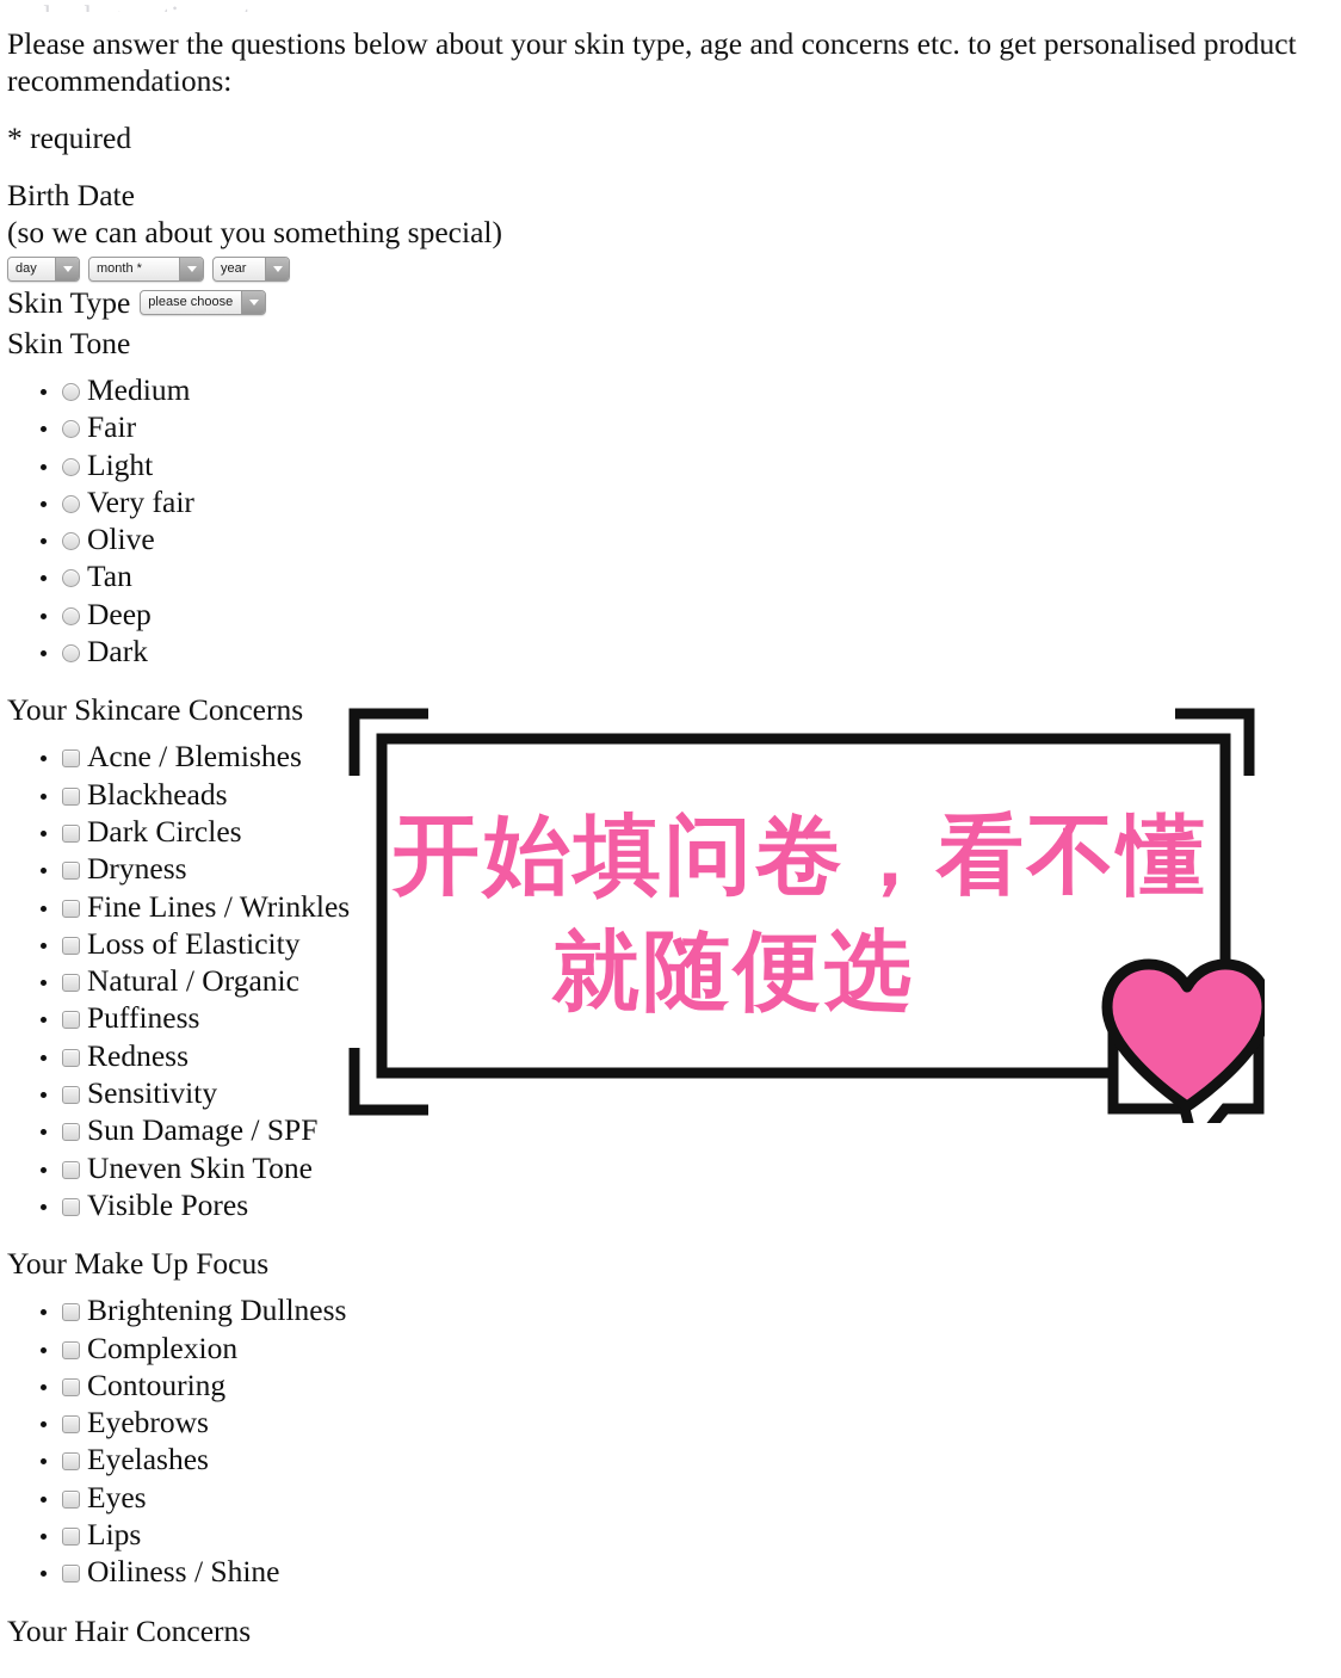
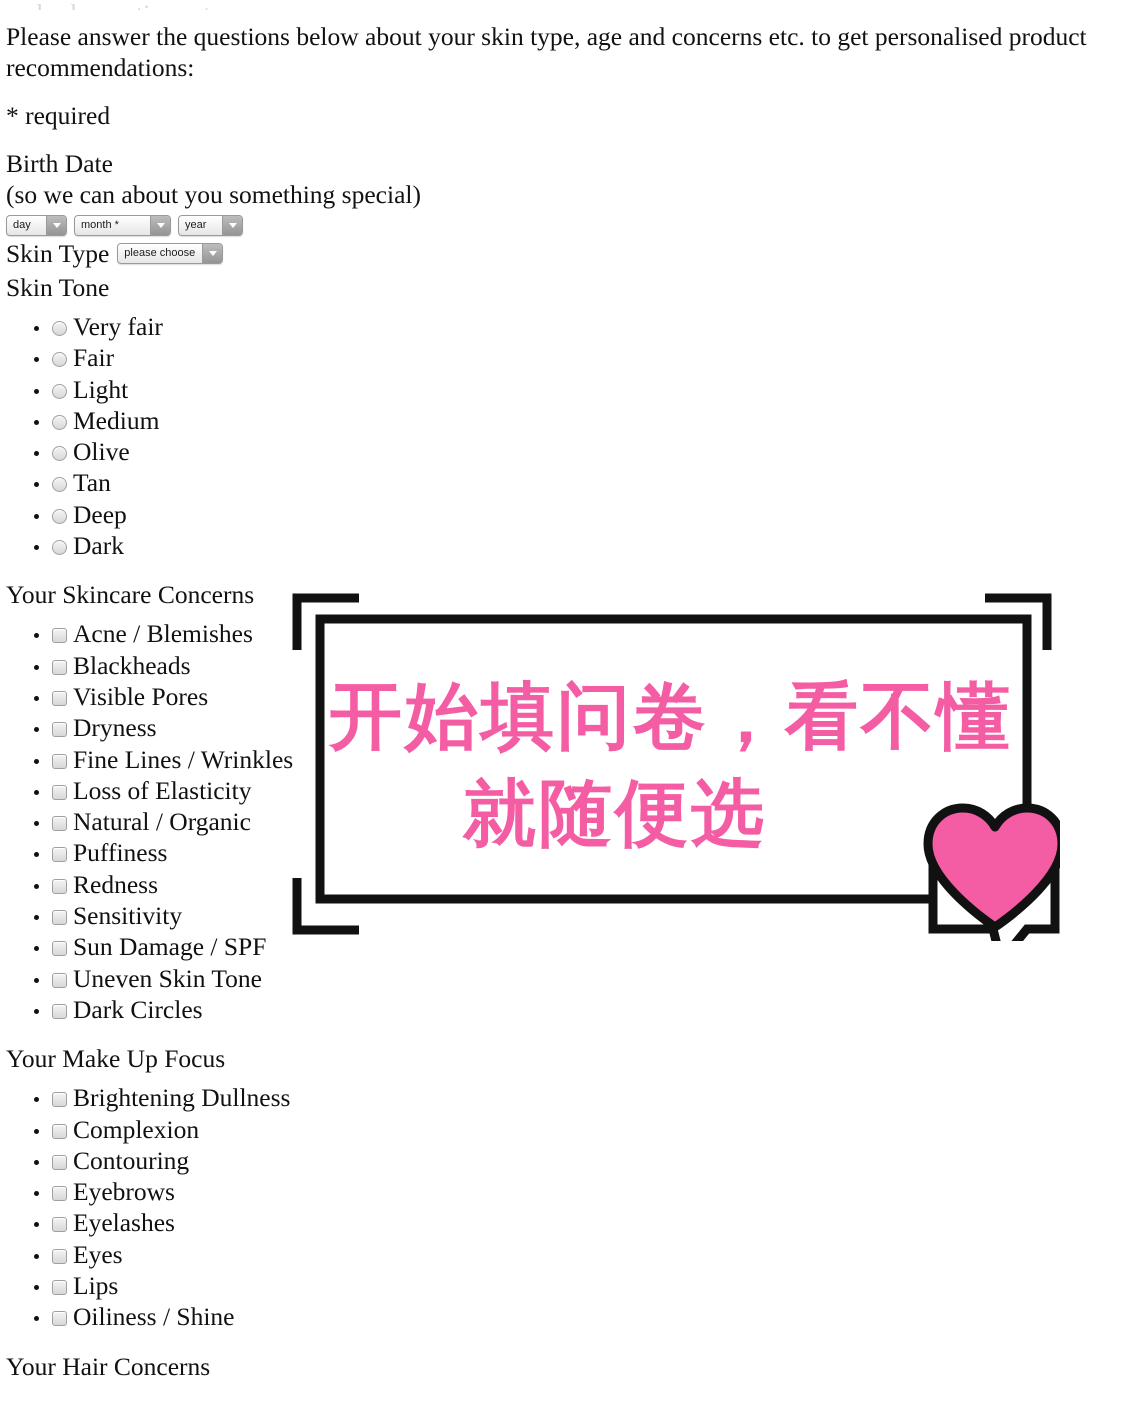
  Please answer the questions below about your skin type, age and concerns etc. to get personalised product recommendations:
  * required
  Birth Date
  (so we can about you something special)
  day
  month *
  year
  Skin Type
  please choose
  Skin Tone
- Medium
+ Very fair
  Fair
  Light
- Very fair
+ Medium
  Olive
  Tan
  Deep
  Dark
  Your Skincare Concerns
  Acne / Blemishes
  Blackheads
- Dark Circles
+ Visible Pores
  Dryness
  Fine Lines / Wrinkles
  Loss of Elasticity
  Natural / Organic
  Puffiness
  Redness
  Sensitivity
  Sun Damage / SPF
  Uneven Skin Tone
- Visible Pores
+ Dark Circles
  Your Make Up Focus
  Brightening Dullness
  Complexion
  Contouring
  Eyebrows
  Eyelashes
  Eyes
  Lips
  Oiliness / Shine
  Your Hair Concerns
  开始填问卷，看不懂
  就随便选
